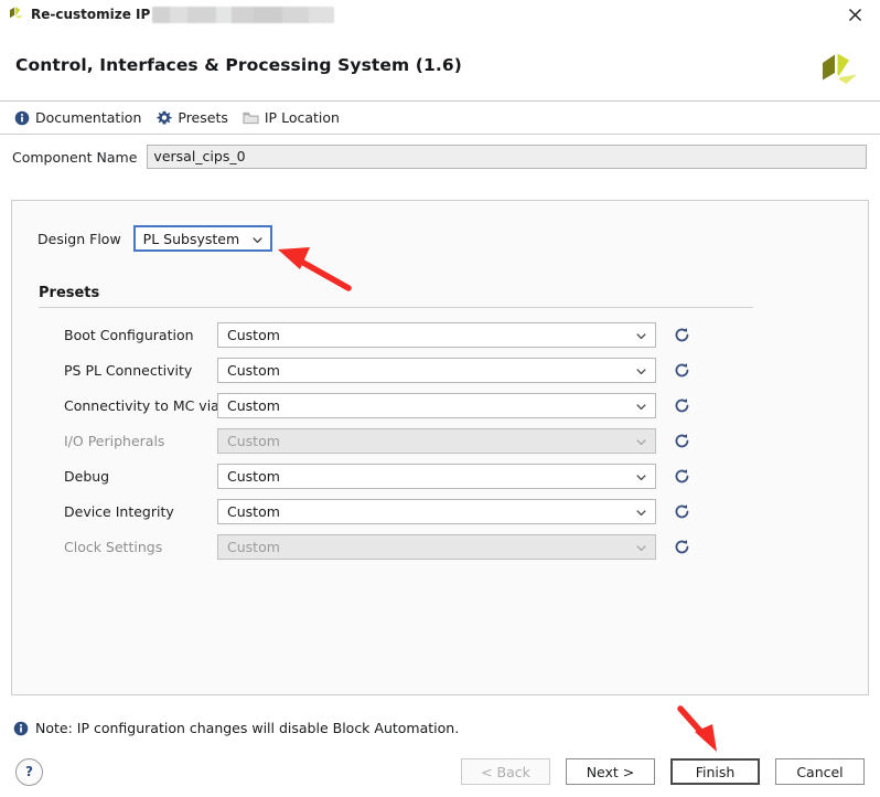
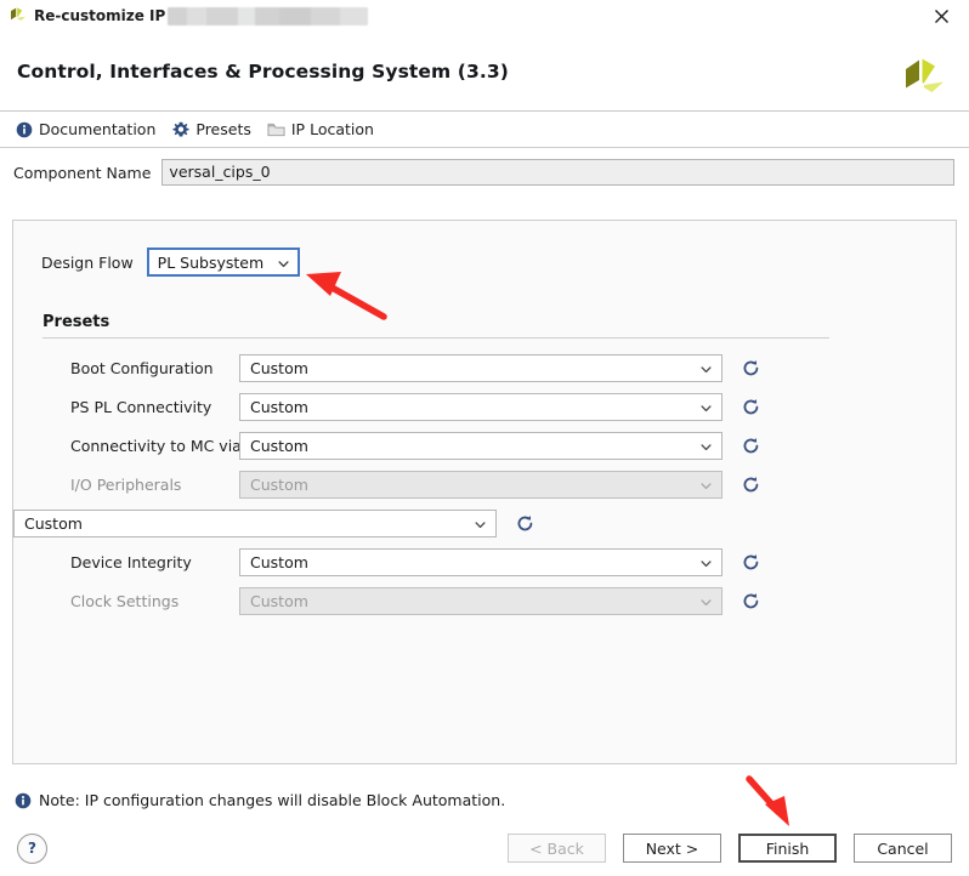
  Re-customize IP
- Control, Interfaces & Processing System (1.6)
+ Control, Interfaces & Processing System (3.3)
  Documentation
  Presets
  IP Location
  Component Name
  versal_cips_0
  Design Flow
  PL Subsystem
  Presets
  Boot Configuration
  Custom
  PS PL Connectivity
  Custom
  Connectivity to MC via
  Custom
  I/O Peripherals
  Custom
- Debug
  Custom
  Device Integrity
  Custom
  Clock Settings
  Custom
  Note: IP configuration changes will disable Block Automation.
  ?
  < Back
  Next >
  Finish
  Cancel
